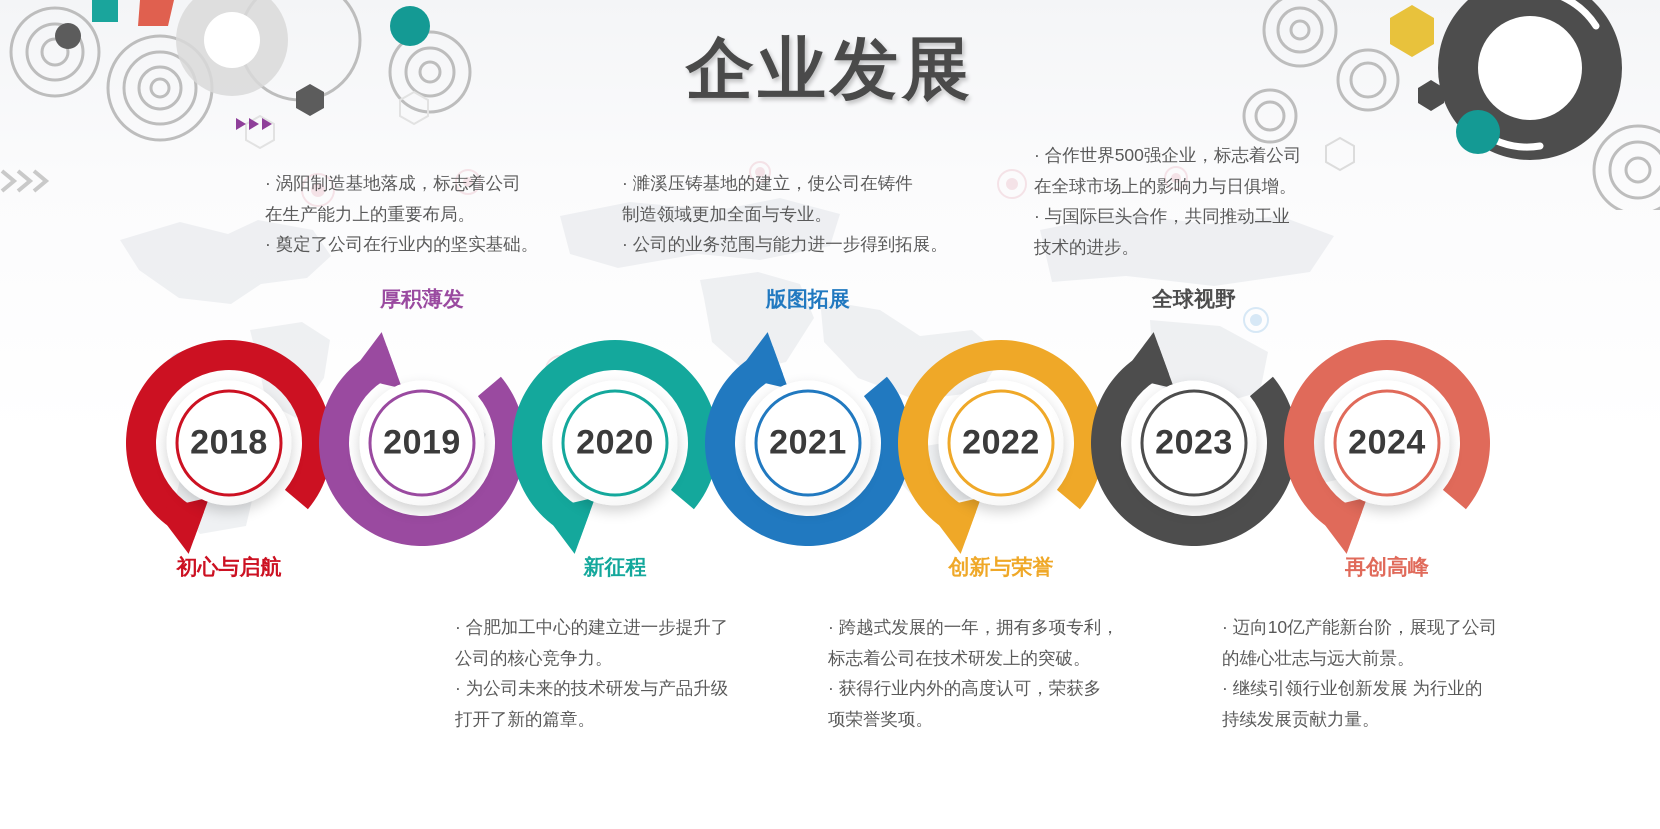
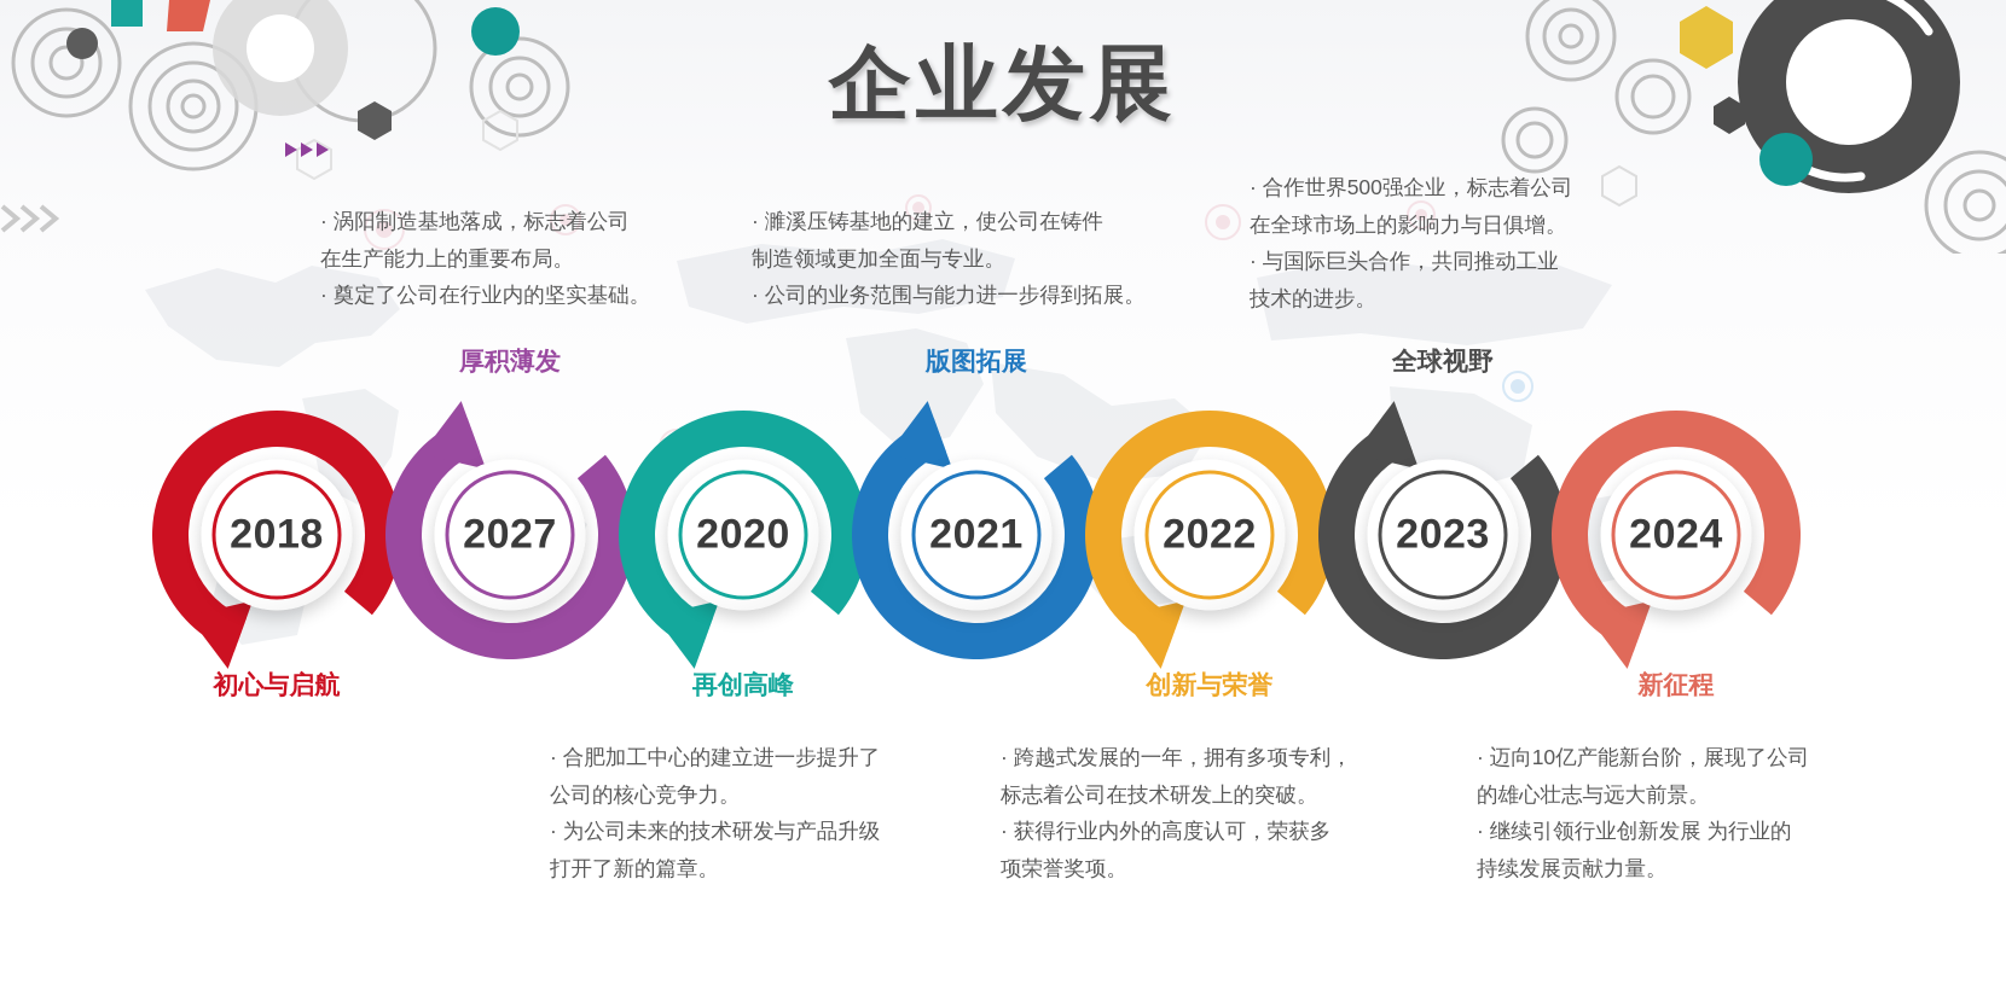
  企业发展
  · 涡阳制造基地落成，标志着公司
  在生产能力上的重要布局。
  · 奠定了公司在行业内的坚实基础。
  · 濉溪压铸基地的建立，使公司在铸件
  制造领域更加全面与专业。
  · 公司的业务范围与能力进一步得到拓展。
  · 合作世界500强企业，标志着公司
  在全球市场上的影响力与日俱增。
  · 与国际巨头合作，共同推动工业
  技术的进步。
  · 合肥加工中心的建立进一步提升了
  公司的核心竞争力。
  · 为公司未来的技术研发与产品升级
  打开了新的篇章。
  · 跨越式发展的一年，拥有多项专利，
  标志着公司在技术研发上的突破。
  · 获得行业内外的高度认可，荣获多
  项荣誉奖项。
  · 迈向10亿产能新台阶，展现了公司
  的雄心壮志与远大前景。
  · 继续引领行业创新发展 为行业的
  持续发展贡献力量。
  初心与启航
  厚积薄发
- 新征程
+ 再创高峰
  版图拓展
  创新与荣誉
  全球视野
- 再创高峰
+ 新征程
  2018
- 2019
+ 2027
  2020
  2021
  2022
  2023
  2024
